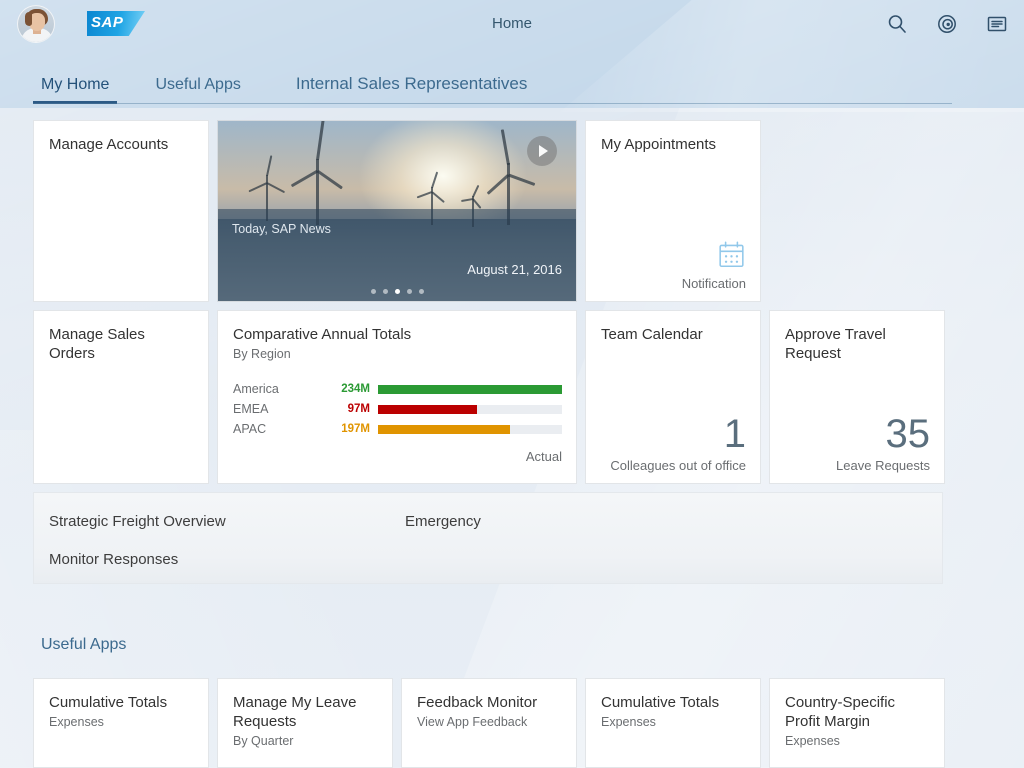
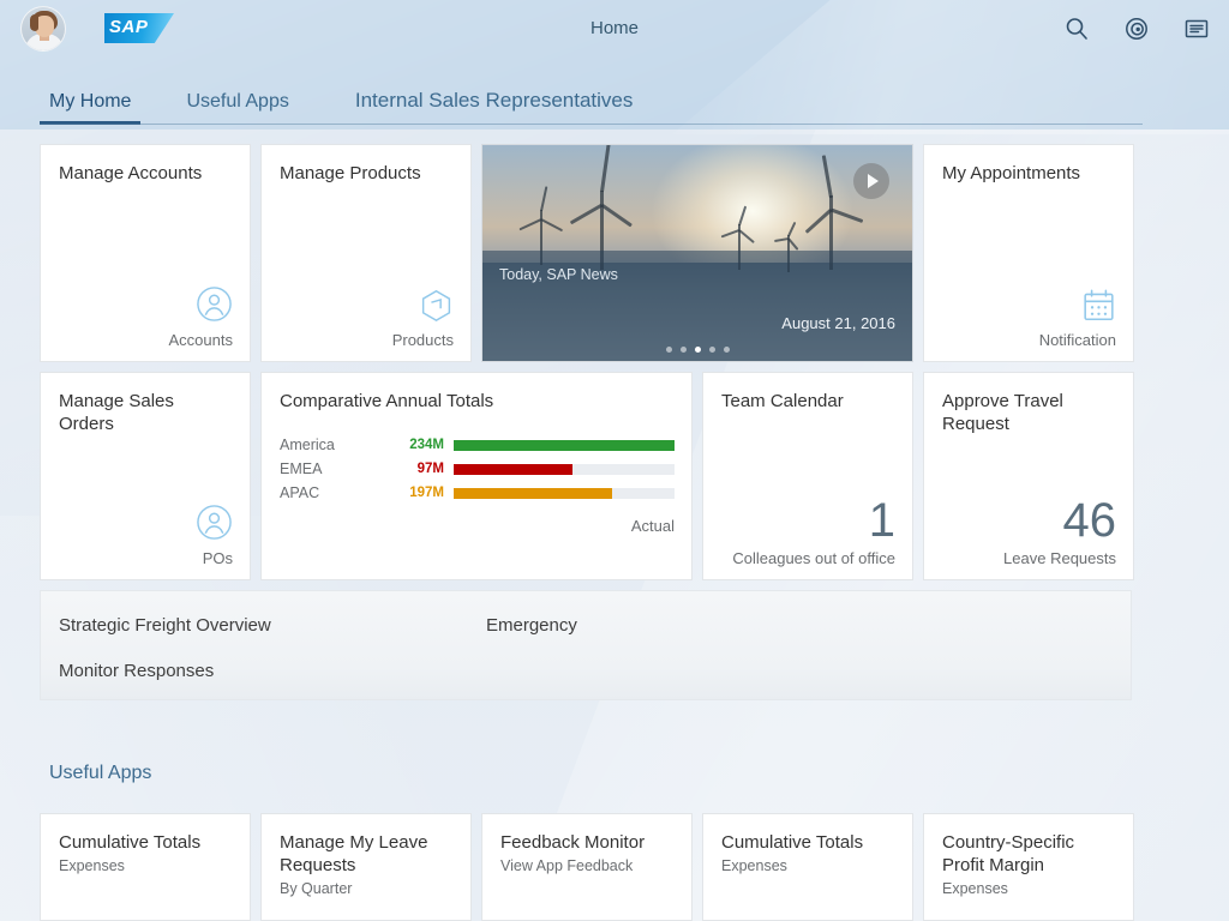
  SAP
  Home
  My Home
  Useful Apps
  Internal Sales Representatives
  Manage Accounts
+ Accounts
+ Manage Products
+ Products
  Today, SAP News
  August 21, 2016
  My Appointments
  Notification
  Manage Sales Orders
+ POs
  Comparative Annual Totals
- By Region
  America
  234M
  EMEA
  97M
  APAC
  197M
  Actual
  Team Calendar
  1
  Colleagues out of office
  Approve Travel Request
- 35
+ 46
  Leave Requests
  Strategic Freight Overview
  Emergency
  Monitor Responses
  Useful Apps
  Cumulative Totals
  Expenses
  Manage My Leave Requests
  By Quarter
  Feedback Monitor
  View App Feedback
  Cumulative Totals
  Expenses
  Country-Specific Profit Margin
  Expenses
